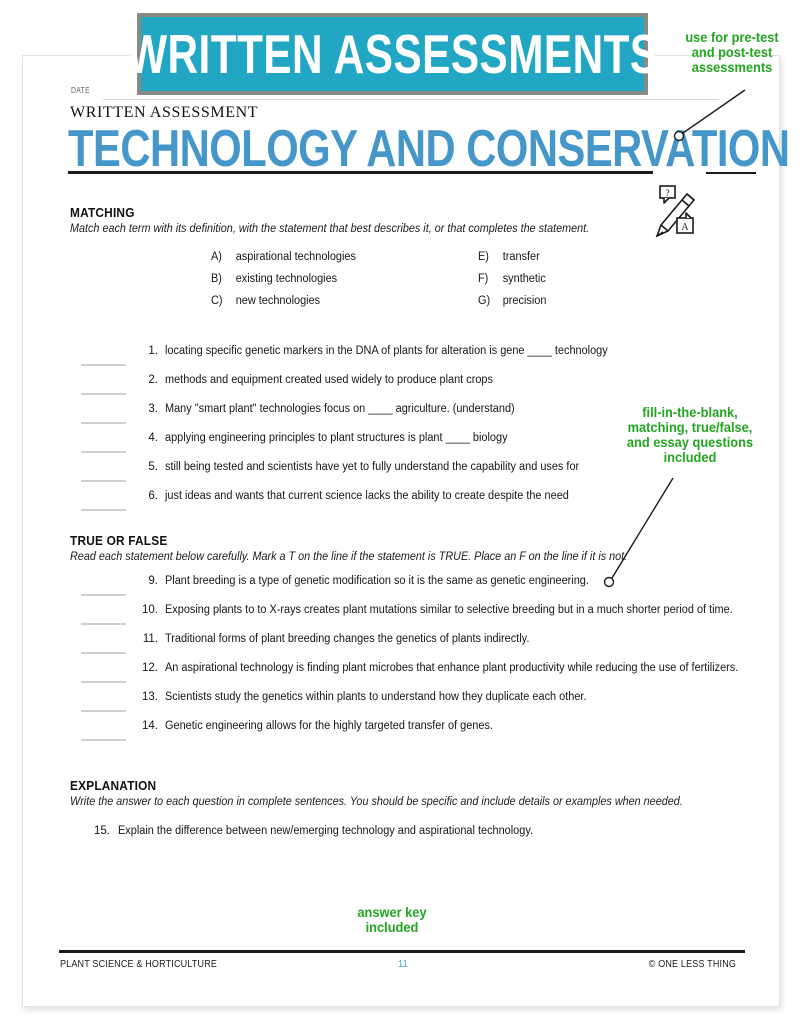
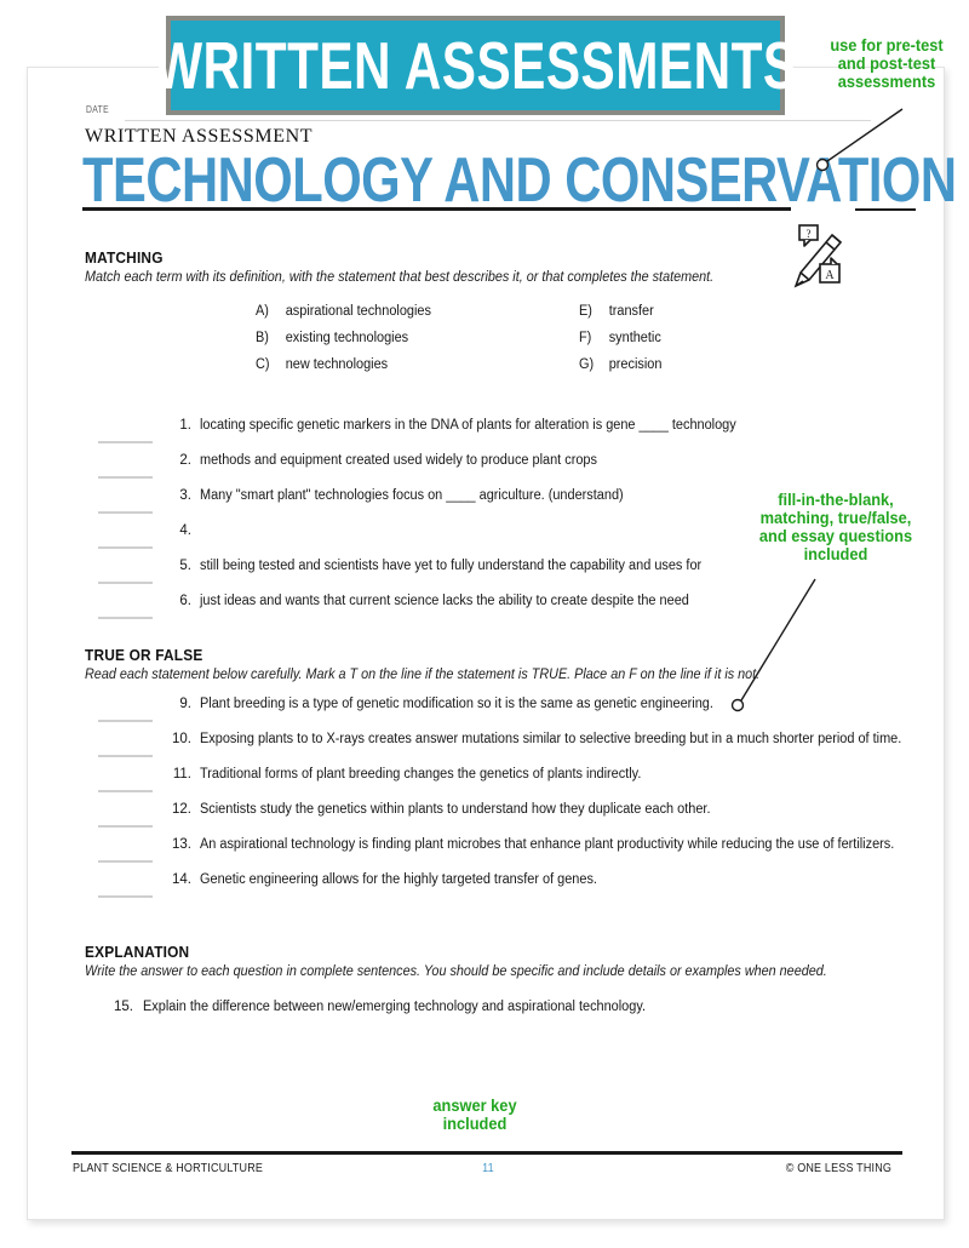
  DATE
  WRITTEN ASSESSMENT
  TECHNOLOGY AND CONSERVATION
  ?
  A
  MATCHING
  Match each term with its definition, with the statement that best describes it, or that completes the statement.
  A) aspirational technologies
  B) existing technologies
  C) new technologies
  E) transfer
  F) synthetic
  G) precision
  1.
  locating specific genetic markers in the DNA of plants for alteration is gene ____ technology
  2.
  methods and equipment created used widely to produce plant crops
  3.
  Many "smart plant" technologies focus on ____ agriculture. (understand)
  4.
- applying engineering principles to plant structures is plant ____ biology
  5.
  still being tested and scientists have yet to fully understand the capability and uses for
  6.
  just ideas and wants that current science lacks the ability to create despite the need
  TRUE OR FALSE
  Read each statement below carefully. Mark a T on the line if the statement is TRUE. Place an F on the line if it is not.
  9.
  Plant breeding is a type of genetic modification so it is the same as genetic engineering.
  10.
- Exposing plants to to X-rays creates plant mutations similar to selective breeding but in a much shorter period of time.
+ Exposing plants to to X-rays creates answer mutations similar to selective breeding but in a much shorter period of time.
  11.
  Traditional forms of plant breeding changes the genetics of plants indirectly.
  12.
- An aspirational technology is finding plant microbes that enhance plant productivity while reducing the use of fertilizers.
+ Scientists study the genetics within plants to understand how they duplicate each other.
  13.
- Scientists study the genetics within plants to understand how they duplicate each other.
+ An aspirational technology is finding plant microbes that enhance plant productivity while reducing the use of fertilizers.
  14.
  Genetic engineering allows for the highly targeted transfer of genes.
  EXPLANATION
  Write the answer to each question in complete sentences. You should be specific and include details or examples when needed.
  15.
  Explain the difference between new/emerging technology and aspirational technology.
  PLANT SCIENCE & HORTICULTURE
  11
  © ONE LESS THING
  WRITTEN ASSESSMENTS
  use for pre-test
  and post-test
  assessments
  fill-in-the-blank,
  matching, true/false,
  and essay questions
  included
  answer key
  included
